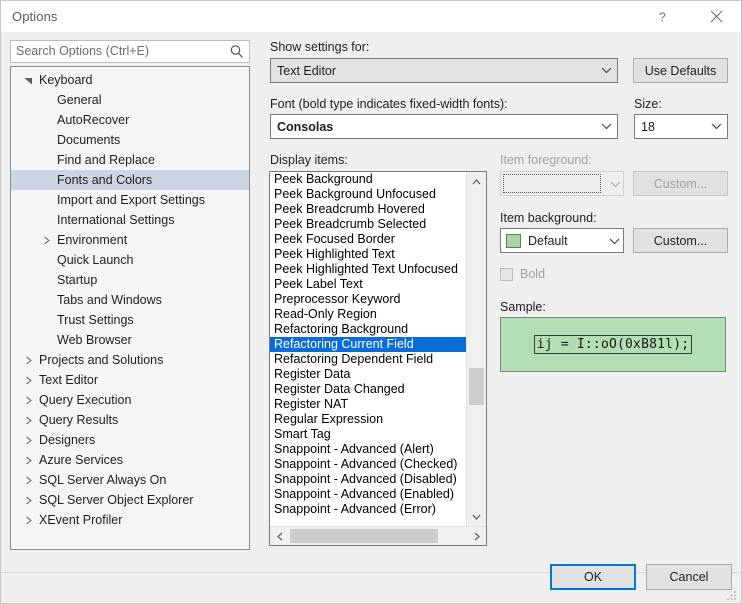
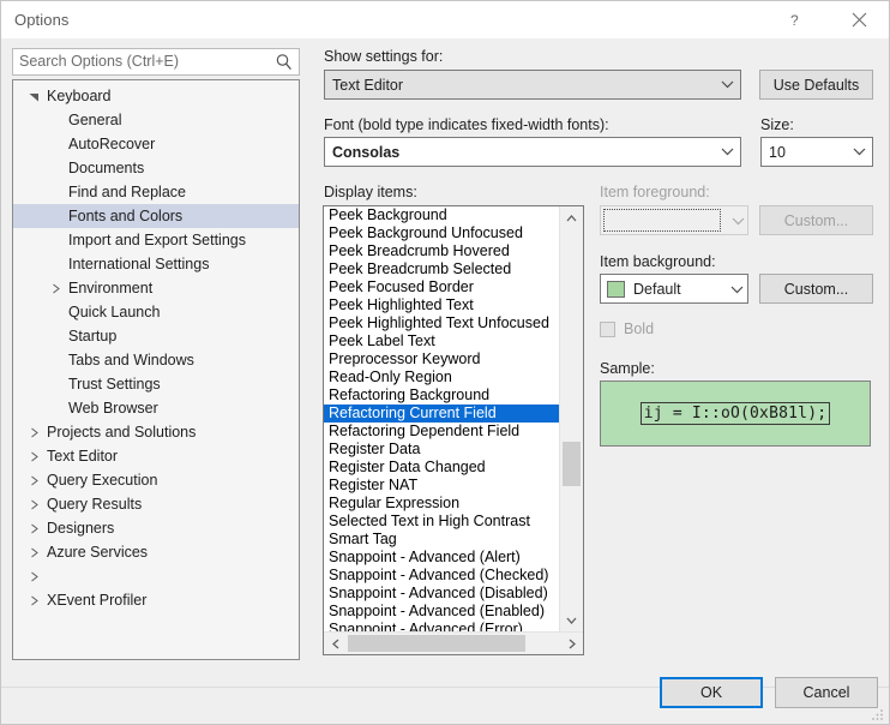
  Options
  ?
  Search Options (Ctrl+E)
  Keyboard
  General
  AutoRecover
  Documents
  Find and Replace
  Fonts and Colors
  Import and Export Settings
  International Settings
  Environment
  Quick Launch
  Startup
  Tabs and Windows
  Trust Settings
  Web Browser
  Projects and Solutions
  Text Editor
  Query Execution
  Query Results
  Designers
  Azure Services
- SQL Server Always On
- SQL Server Object Explorer
  XEvent Profiler
  Show settings for:
  Text Editor
  Use Defaults
  Font (bold type indicates fixed-width fonts):
  Consolas
  Size:
- 18
+ 10
  Display items:
  Peek Background
  Peek Background Unfocused
  Peek Breadcrumb Hovered
  Peek Breadcrumb Selected
  Peek Focused Border
  Peek Highlighted Text
  Peek Highlighted Text Unfocused
  Peek Label Text
  Preprocessor Keyword
  Read-Only Region
  Refactoring Background
  Refactoring Current Field
  Refactoring Dependent Field
  Register Data
  Register Data Changed
  Register NAT
  Regular Expression
+ Selected Text in High Contrast
  Smart Tag
  Snappoint - Advanced (Alert)
  Snappoint - Advanced (Checked)
  Snappoint - Advanced (Disabled)
  Snappoint - Advanced (Enabled)
  Snappoint - Advanced (Error)
  Item foreground:
  Custom...
  Item background:
  Default
  Custom...
  Bold
  Sample:
  ij = I::oO(0xB81l);
  OK
  Cancel
